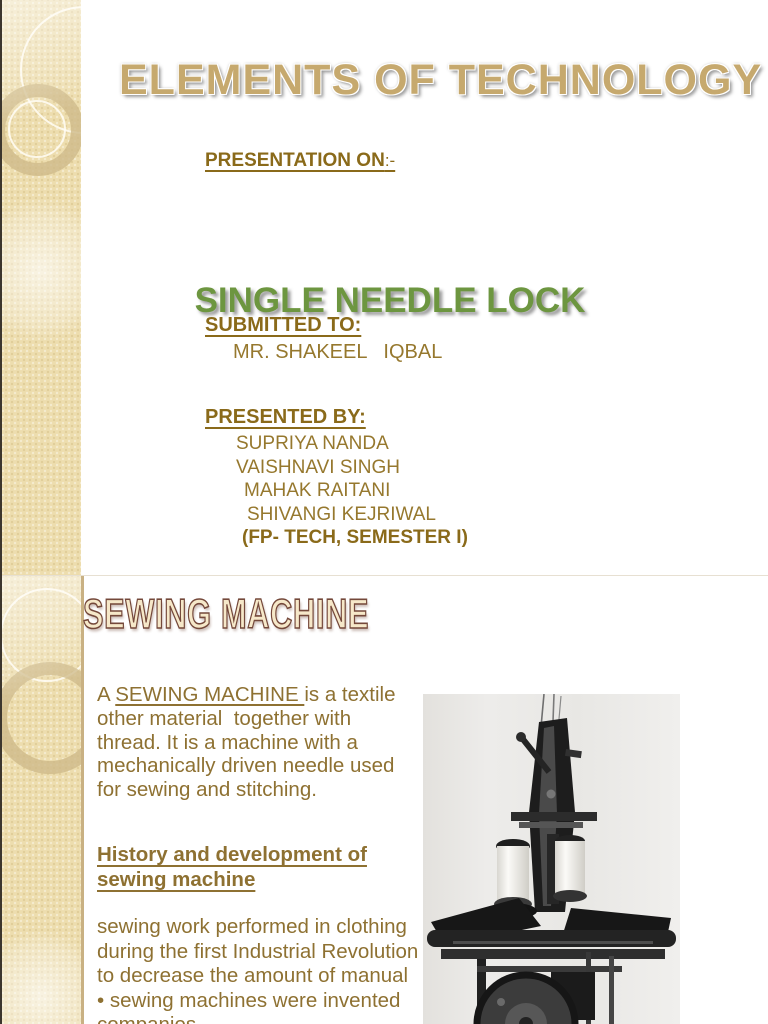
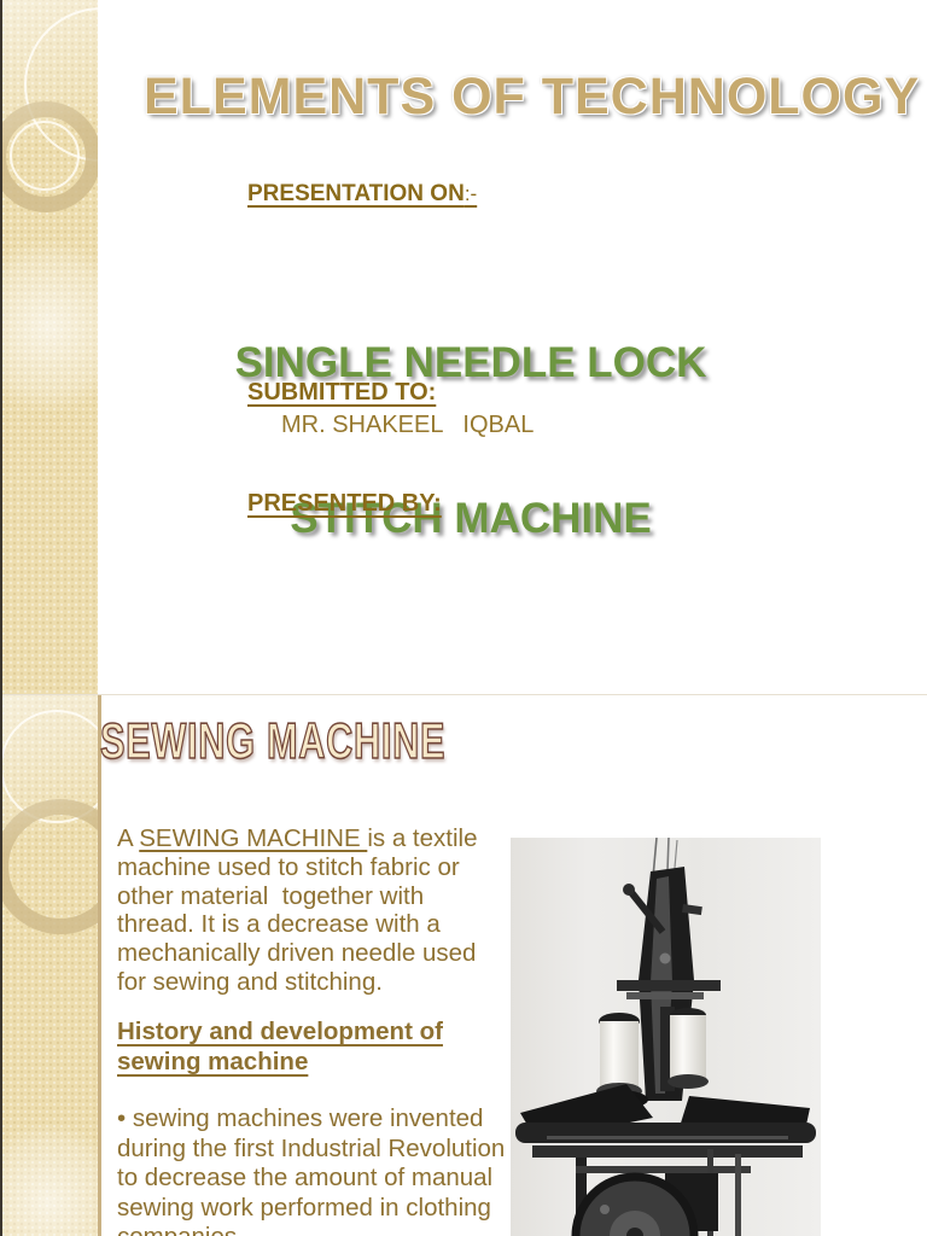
  ELEMENTS OF TECHNOLOGY
  PRESENTATION ON:-
  SINGLE NEEDLE LOCK
+ STITCH MACHINE
  SUBMITTED TO:
  MR. SHAKEEL IQBAL
  PRESENTED BY:
- SUPRIYA NANDA
- VAISHNAVI SINGH
- MAHAK RAITANI
- SHIVANGI KEJRIWAL
- (FP- TECH, SEMESTER I)
  SEWING MACHINE
  A SEWING MACHINE is a textile
+ machine used to stitch fabric or
  other material together with
- thread. It is a machine with a
+ thread. It is a decrease with a
  mechanically driven needle used
  for sewing and stitching.
  History and development of
  sewing machine
- sewing work performed in clothing
+ • sewing machines were invented
  during the first Industrial Revolution
  to decrease the amount of manual
- • sewing machines were invented
+ sewing work performed in clothing
